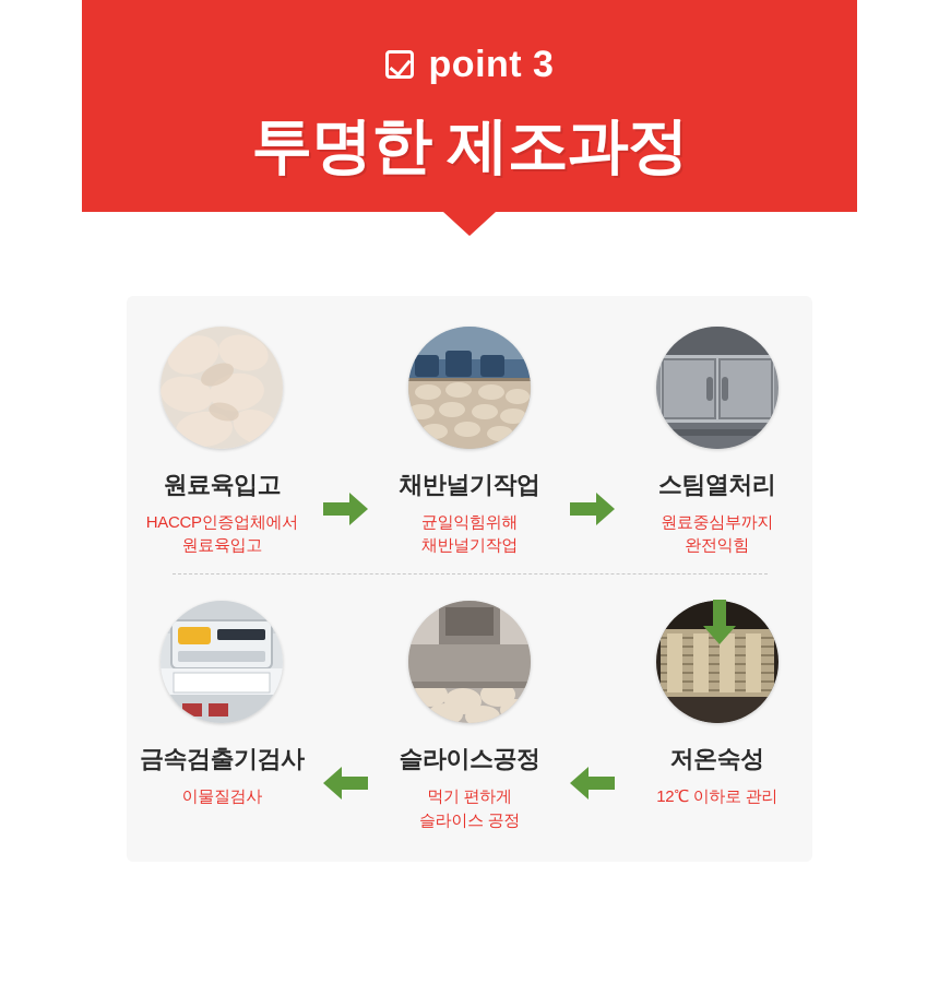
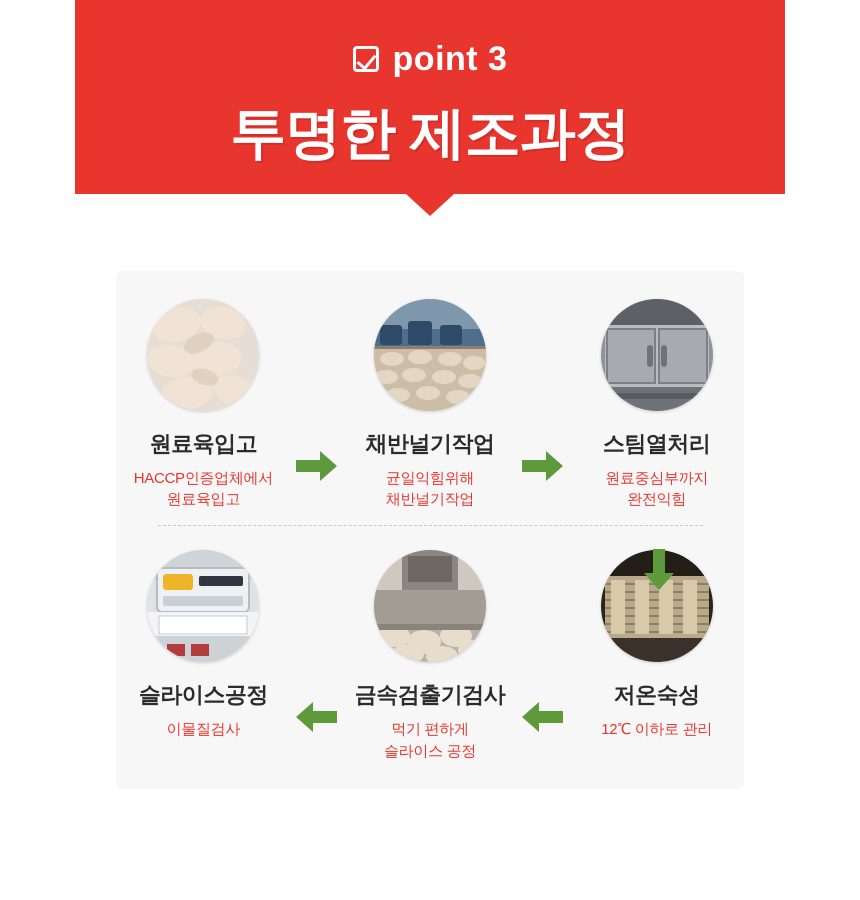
  point 3
  투명한 제조과정
  원료육입고
  HACCP인증업체에서
  원료육입고
  채반널기작업
  균일익힘위해
  채반널기작업
  스팀열처리
  원료중심부까지
  완전익힘
- 금속검출기검사
+ 슬라이스공정
  이물질검사
- 슬라이스공정
+ 금속검출기검사
  먹기 편하게
  슬라이스 공정
  저온숙성
  12℃ 이하로 관리
